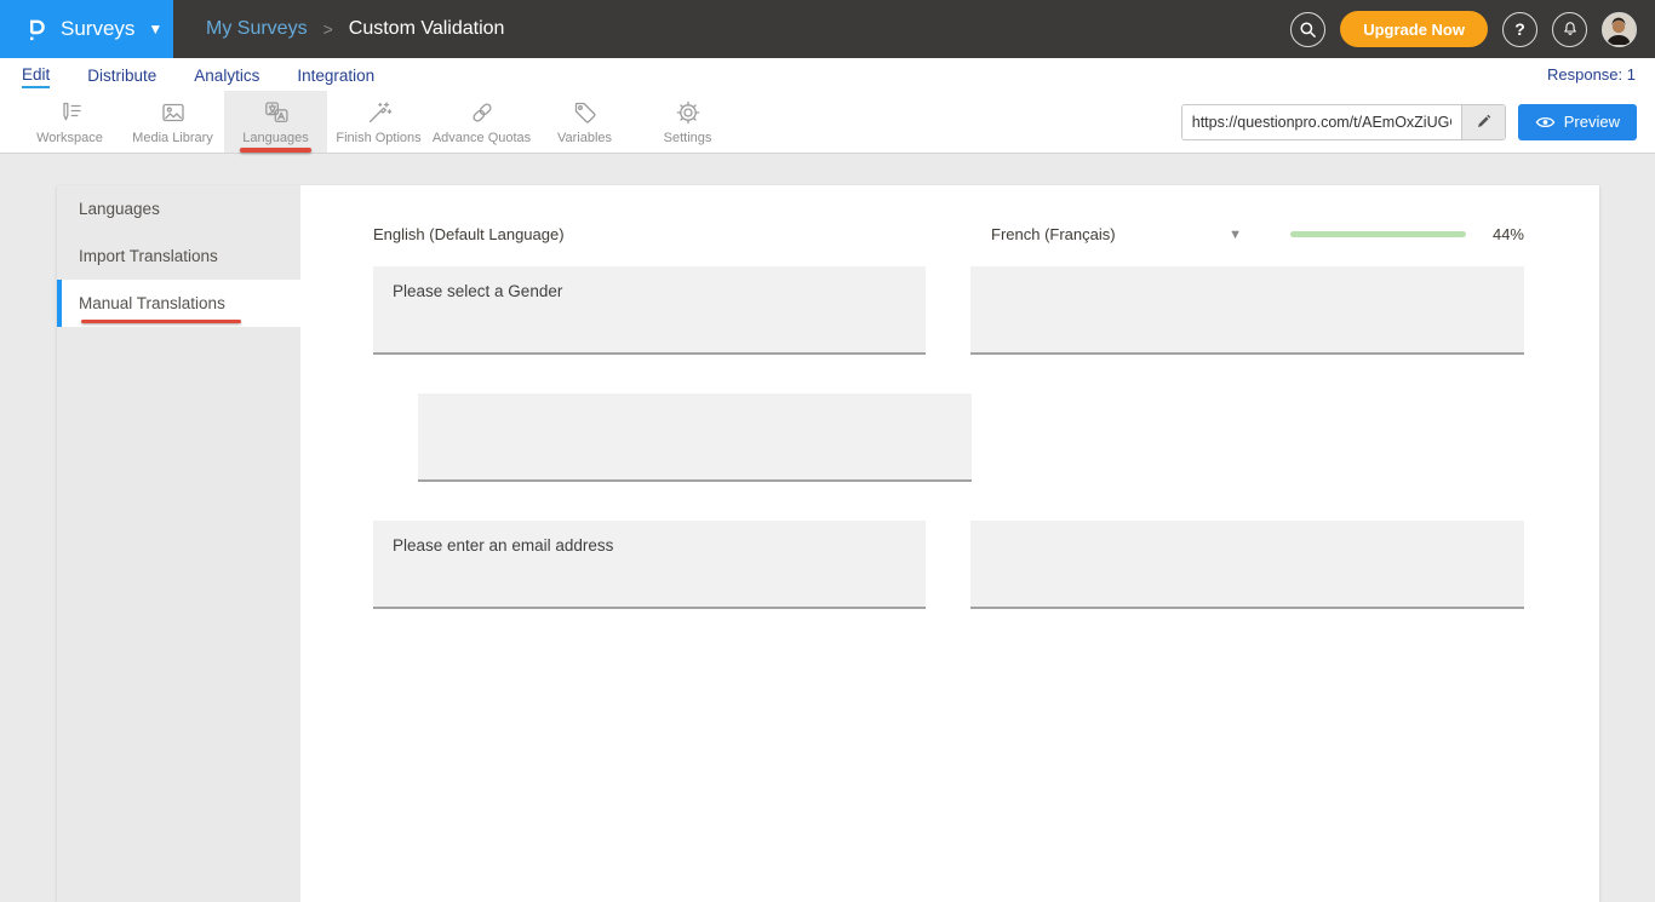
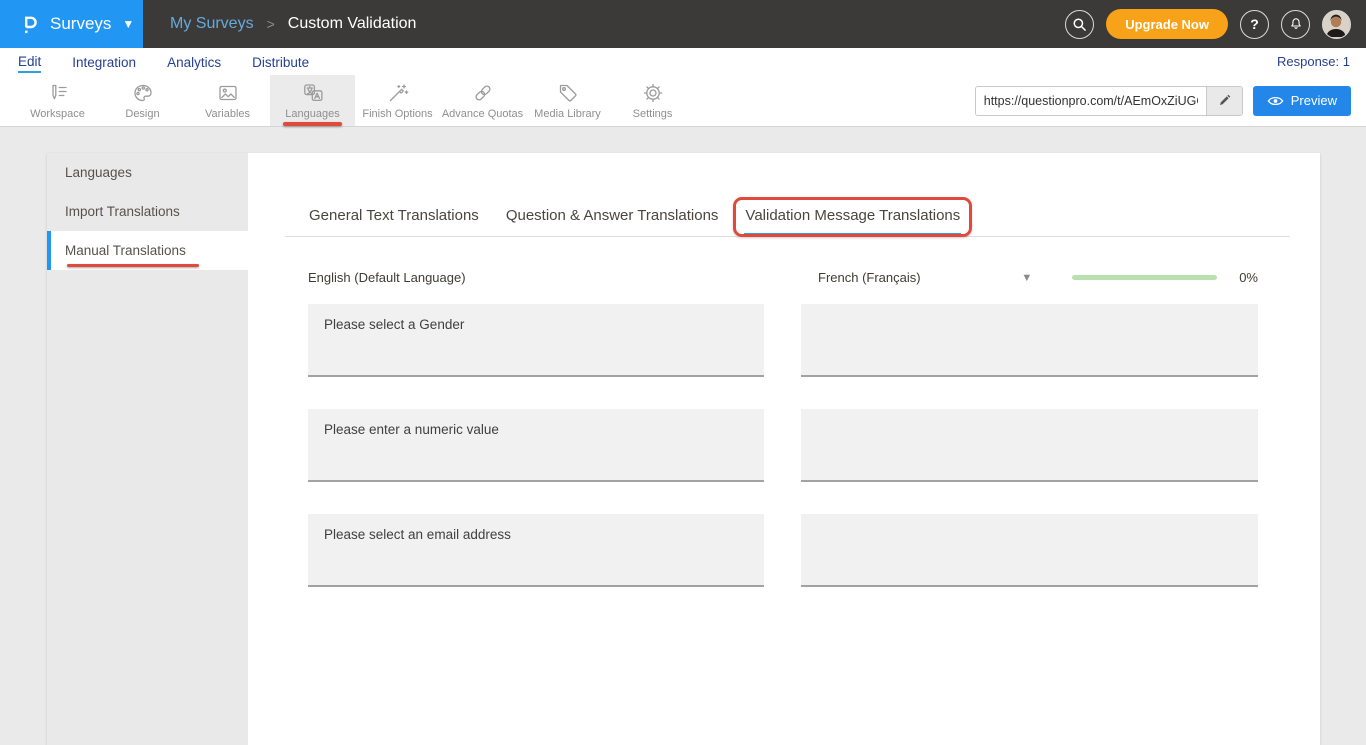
  Surveys
  ▼
  My Surveys
  >
  Custom Validation
  Upgrade Now
  ?
  Edit
- Distribute
+ Integration
  Analytics
- Integration
+ Distribute
  Response: 1
  Workspace
+ Design
- Media Library
+ Variables
  Languages
  Finish Options
  Advance Quotas
- Variables
+ Media Library
  Settings
  https://questionpro.com/t/AEmOxZiUG
  Preview
  Languages
  Import Translations
  Manual Translations
+ General Text Translations
+ Question & Answer Translations
+ Validation Message Translations
  English (Default Language)
  French (Français)
  ▼
- 44%
+ 0%
  Please select a Gender
+ Please enter a numeric value
- Please enter an email address
+ Please select an email address
